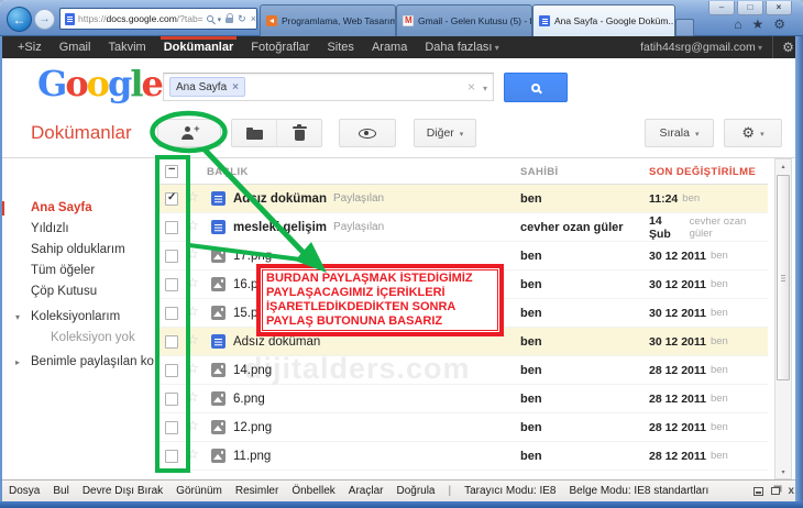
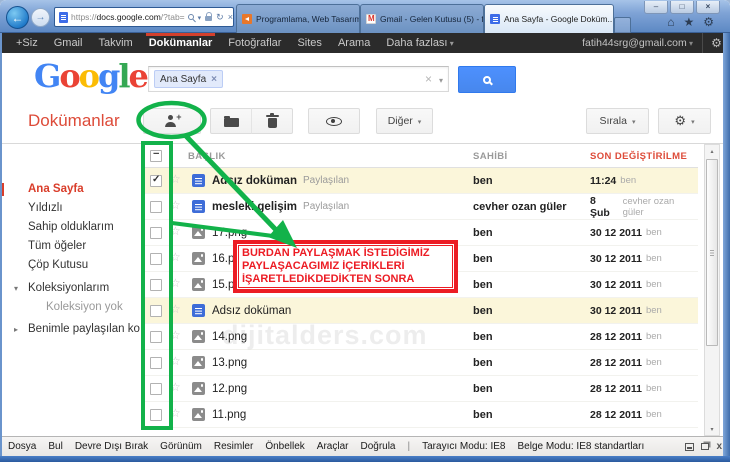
  ←
  →
  https://docs.google.com/?tab=
  Programlama, Web Tasarım
  Gmail - Gelen Kutusu (5) - f
  Ana Sayfa - Google Doküm..
  +Siz
  Gmail
  Takvim
  Dokümanlar
  Fotoğraflar
  Sites
  Arama
  Daha fazlası
  fatih44srg@gmail.com
  Google
  Ana Sayfa
  Dokümanlar
  Diğer
  Sırala
  Ana Sayfa
  Yıldızlı
  Sahip olduklarım
  Tüm öğeler
  Çöp Kutusu
  Koleksiyonlarım
  Koleksiyon yok
  Benimle paylaşılan ko
  BALIK
  SAHİBİ
  SON DEĞİŞTİRİLME
  Adız doküman
  Paylaşılan
  ben
  11:24
  ben
  meslek gelişim
  Paylaşılan
  cevher ozan güler
- 14 Şub
+ 8 Şub
  cevher ozan güler
  ben
  30 12 2011
  ben
  ben
  30 12 2011
  ben
  ben
  30 12 2011
  ben
  Adsız doküman
  ben
  30 12 2011
  ben
  14.png
  ben
  28 12 2011
  ben
- 6.png
+ 13.png
  ben
  28 12 2011
  ben
  12.png
  ben
  28 12 2011
  ben
  11.png
  ben
  28 12 2011
  ben
  dijitalders.com
  BURDAN PAYLAŞMAK İSTEDİGİMİZ
  PAYLAŞACAGIMIZ İÇERİKLERİ
  İŞARETLEDİKDEDİKTEN SONRA
- PAYLAŞ BUTONUNA BASARIZ
  Dosya
  Bul
  Devre Dışı Bırak
  Görünüm
  Resimler
  Önbellek
  Araçlar
  Doğrula
  |
  Tarayıcı Modu: IE8
  Belge Modu: IE8 standartları
